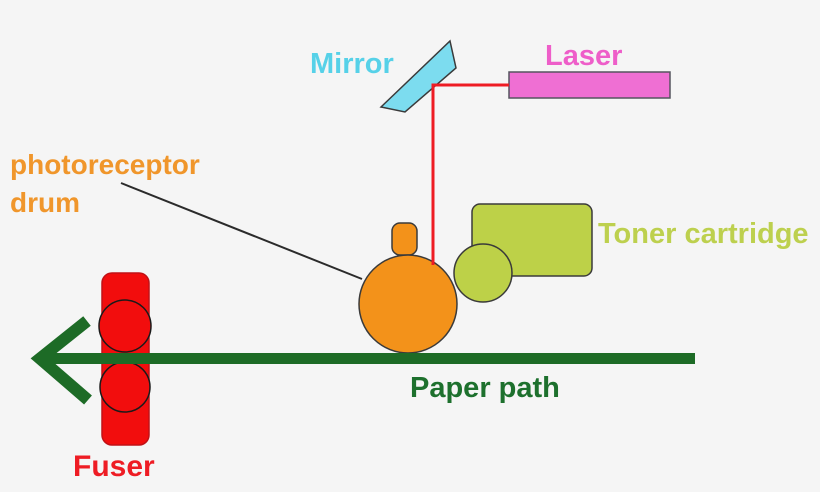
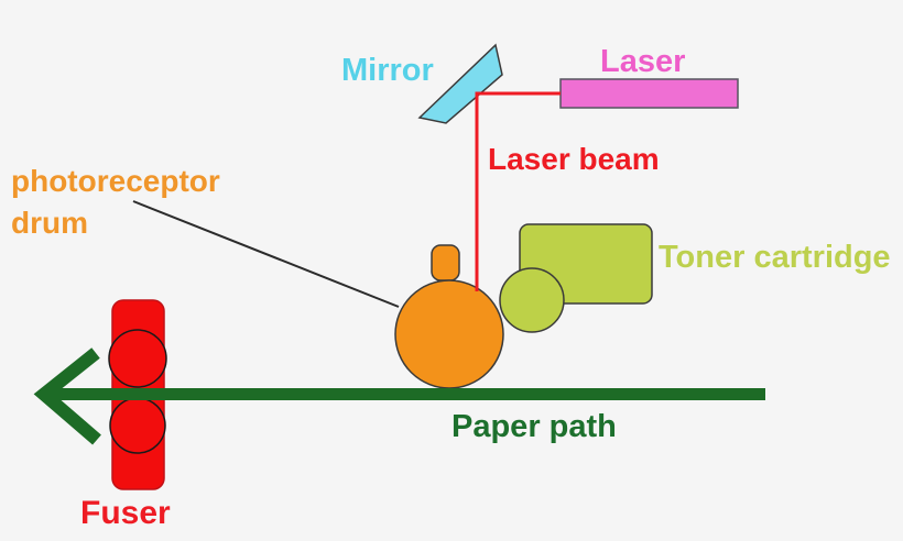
  Mirror
  Laser
+ Laser beam
  photoreceptor drum
  Toner cartridge
  Paper path
  Fuser
